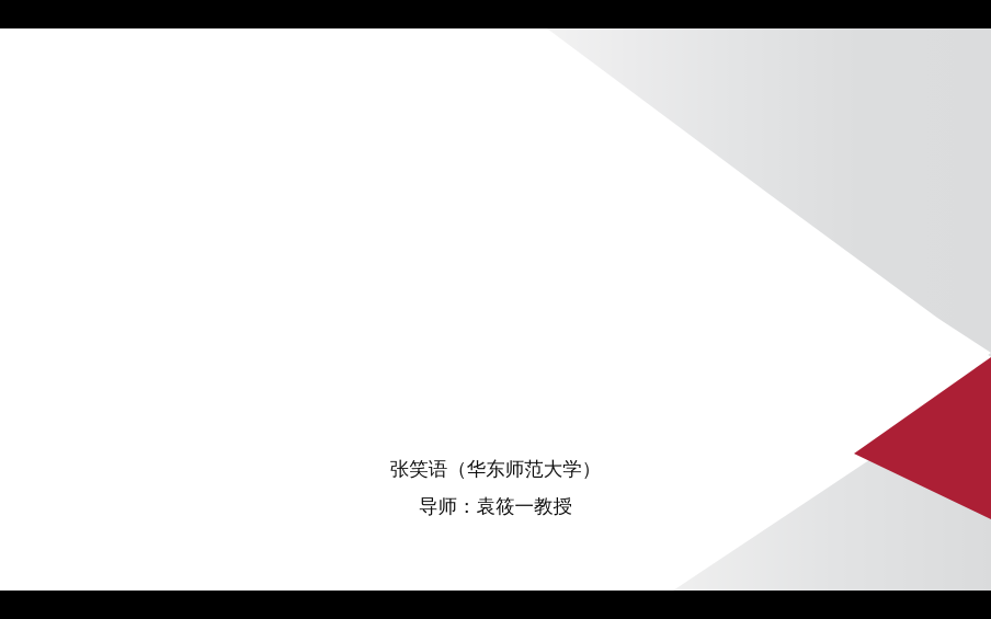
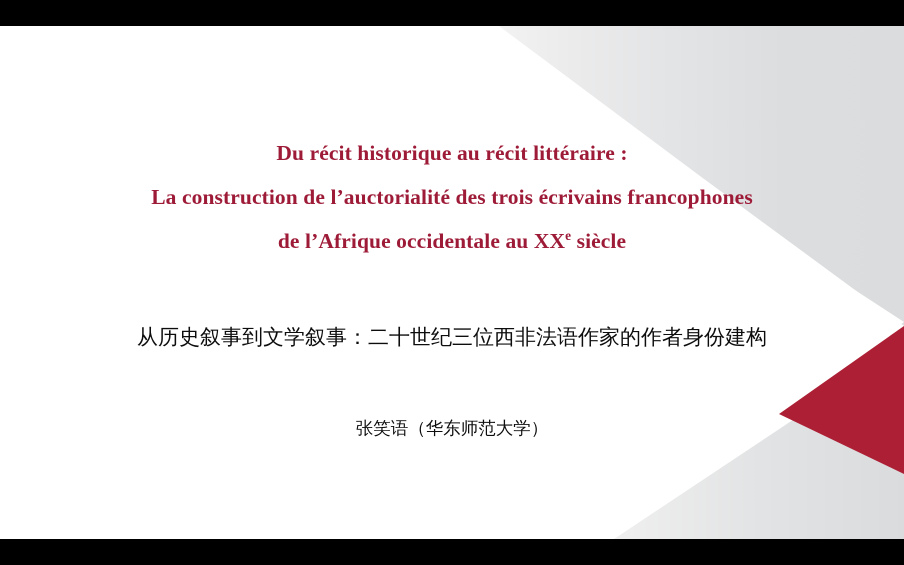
+ Du récit historique au récit littéraire :
+ La construction de l’auctorialité des trois écrivains francophones
+ de l’Afrique occidentale au XXe siècle
+ 从历史叙事到文学叙事：二十世纪三位西非法语作家的作者身份建构
  张笑语（华东师范大学）
- 导师：袁筱一教授
